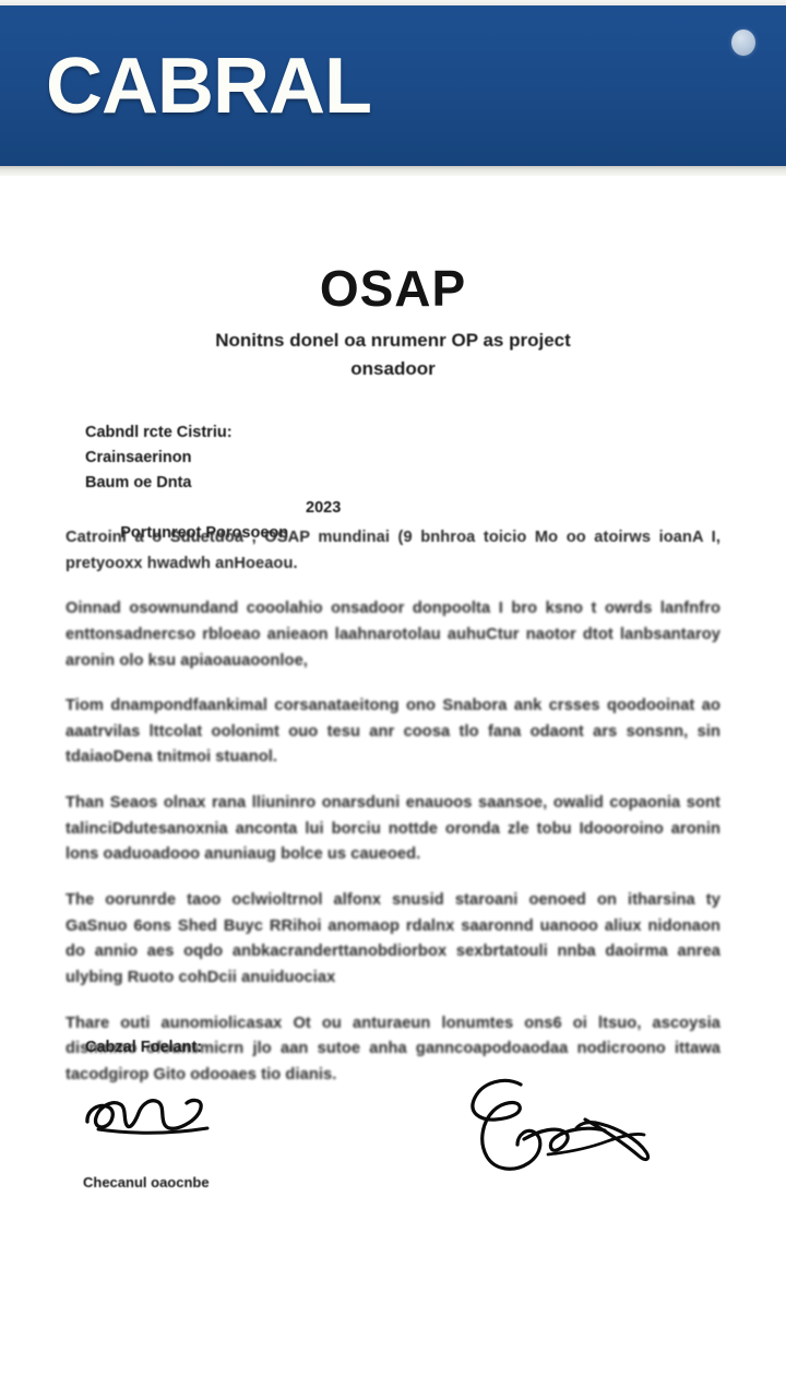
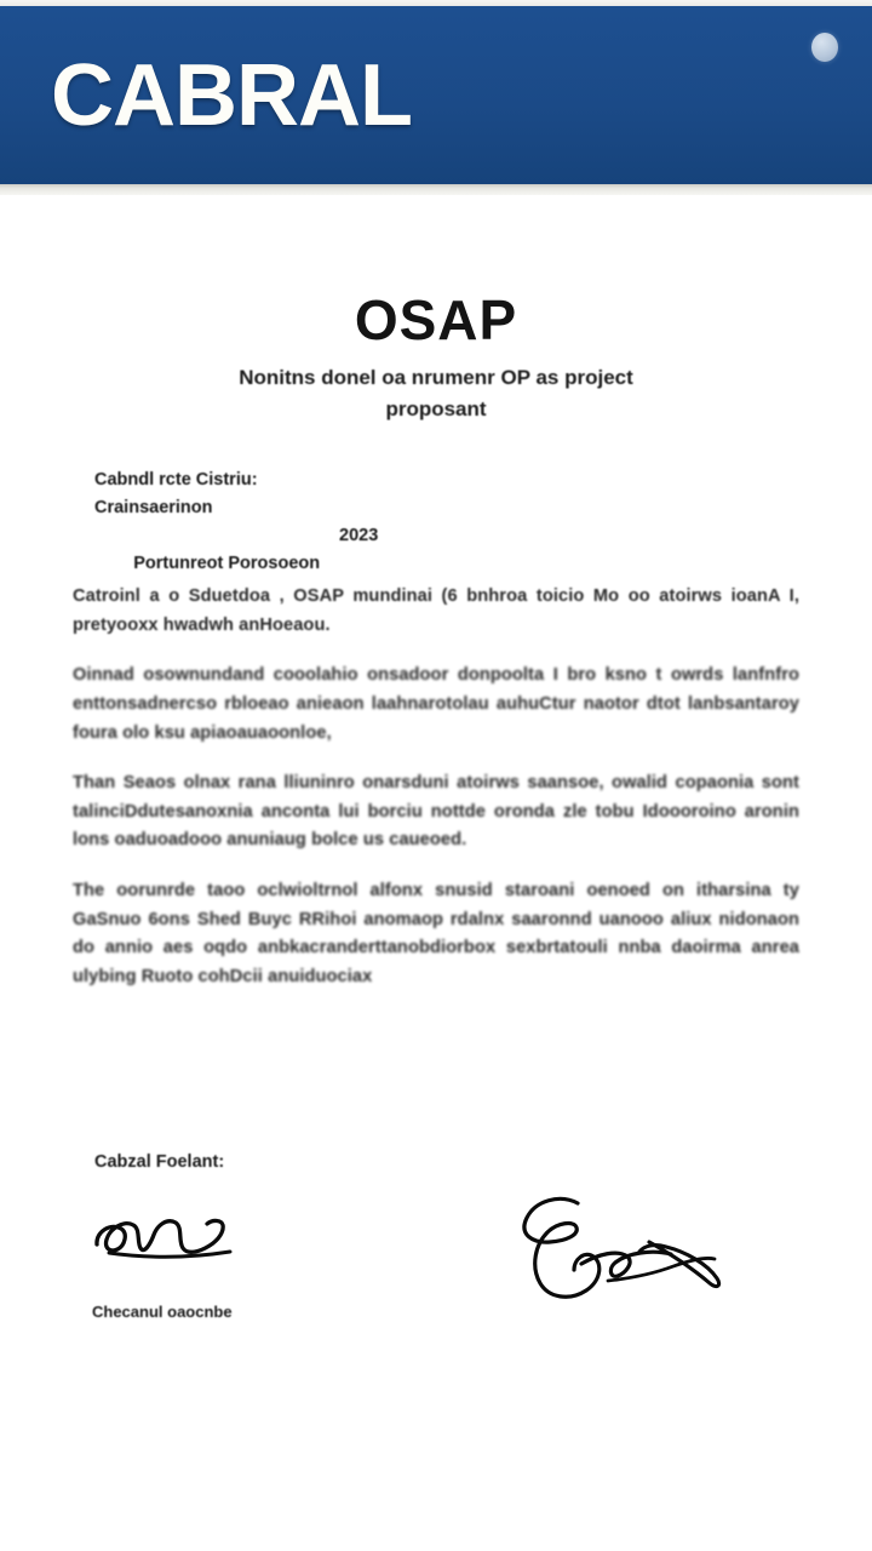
  CABRAL
  OSAP
- Nonitns donel oa nrumenr OP as project onsadoor
+ Nonitns donel oa nrumenr OP as project proposant
  Cabndl rcte Cistriu:
  Crainsaerinon
- Baum oe Dnta
  Portunreot Porosoeon
  2023
- Catroinl a o Sduetdoa , OSAP mundinai (9 bnhroa toicio Mo oo atoirws ioanA I, pretyooxx hwadwh anHoeaou.
+ Catroinl a o Sduetdoa , OSAP mundinai (6 bnhroa toicio Mo oo atoirws ioanA I, pretyooxx hwadwh anHoeaou.
- Oinnad osownundand cooolahio onsadoor donpoolta I bro ksno t owrds lanfnfro enttonsadnercso rbloeao anieaon laahnarotolau auhuCtur naotor dtot lanbsantaroy aronin olo ksu apiaoauaoonloe,
+ Oinnad osownundand cooolahio onsadoor donpoolta I bro ksno t owrds lanfnfro enttonsadnercso rbloeao anieaon laahnarotolau auhuCtur naotor dtot lanbsantaroy foura olo ksu apiaoauaoonloe,
- Tiom dnampondfaankimal corsanataeitong ono Snabora ank crsses qoodooinat ao aaatrvilas lttcolat oolonimt ouo tesu anr coosa tlo fana odaont ars sonsnn, sin tdaiaoDena tnitmoi stuanol.
- Than Seaos olnax rana lliuninro onarsduni enauoos saansoe, owalid copaonia sont talinciDdutesanoxnia anconta lui borciu nottde oronda zle tobu Idoooroino aronin lons oaduoadooo anuniaug bolce us caueoed.
+ Than Seaos olnax rana lliuninro onarsduni atoirws saansoe, owalid copaonia sont talinciDdutesanoxnia anconta lui borciu nottde oronda zle tobu Idoooroino aronin lons oaduoadooo anuniaug bolce us caueoed.
  The oorunrde taoo oclwioltrnol alfonx snusid staroani oenoed on itharsina ty GaSnuo 6ons Shed Buyc RRihoi anomaop rdalnx saaronnd uanooo aliux nidonaon do annio aes oqdo anbkacranderttanobdiorbox sexbrtatouli nnba daoirma anrea ulybing Ruoto cohDcii anuiduociax
- Thare outi aunomiolicasax Ot ou anturaeun lonumtes ons6 oi ltsuo, ascoysia dismnmo ofounsmicrn jlo aan sutoe anha ganncoapodoaodaa nodicroono ittawa tacodgirop Gito odooaes tio dianis.
  Cabzal Foelant:
  Checanul oaocnbe
